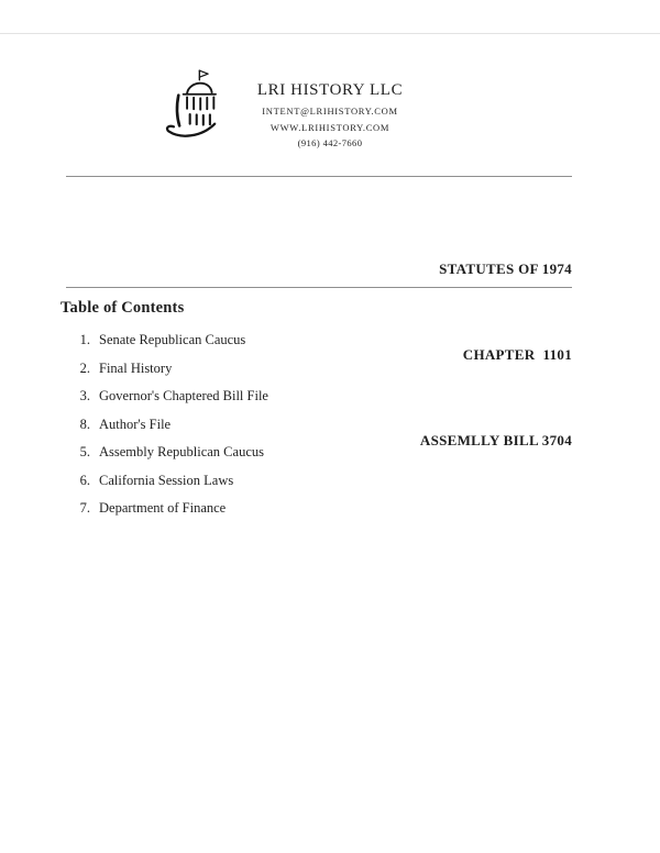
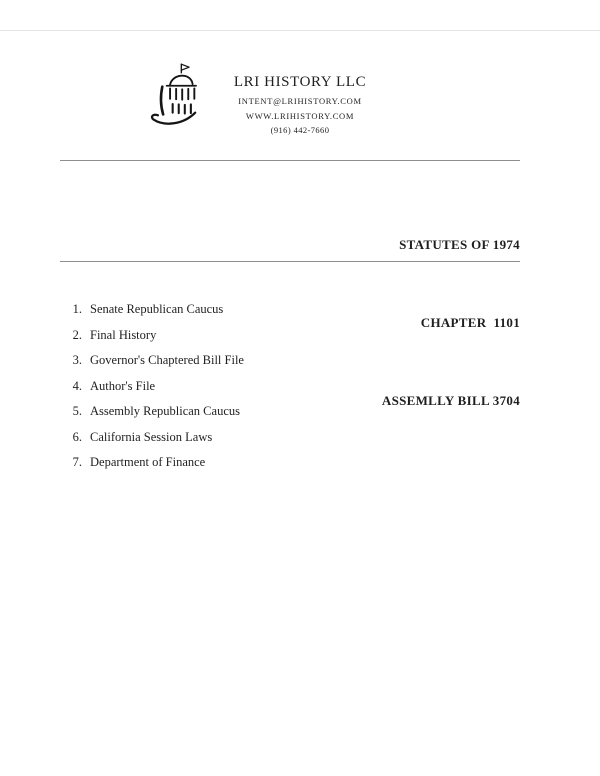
  LRI HISTORY LLC
  INTENT@LRIHISTORY.COM
  WWW.LRIHISTORY.COM
  (916) 442-7660
  STATUTES OF 1974
  CHAPTER 1101
  ASSEMLLY BILL 3704
- Table of Contents
  1. Senate Republican Caucus
  2. Final History
  3. Governor's Chaptered Bill File
- 8. Author's File
+ 4. Author's File
  5. Assembly Republican Caucus
  6. California Session Laws
  7. Department of Finance
